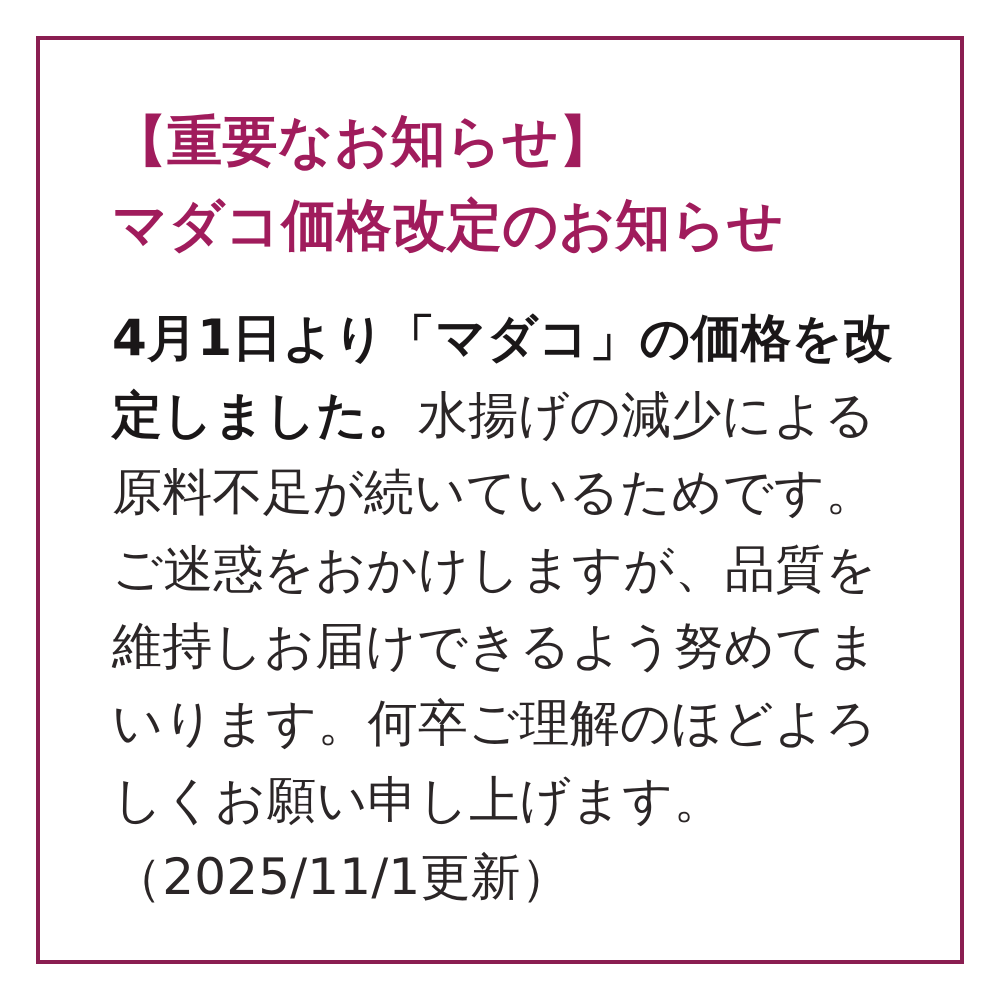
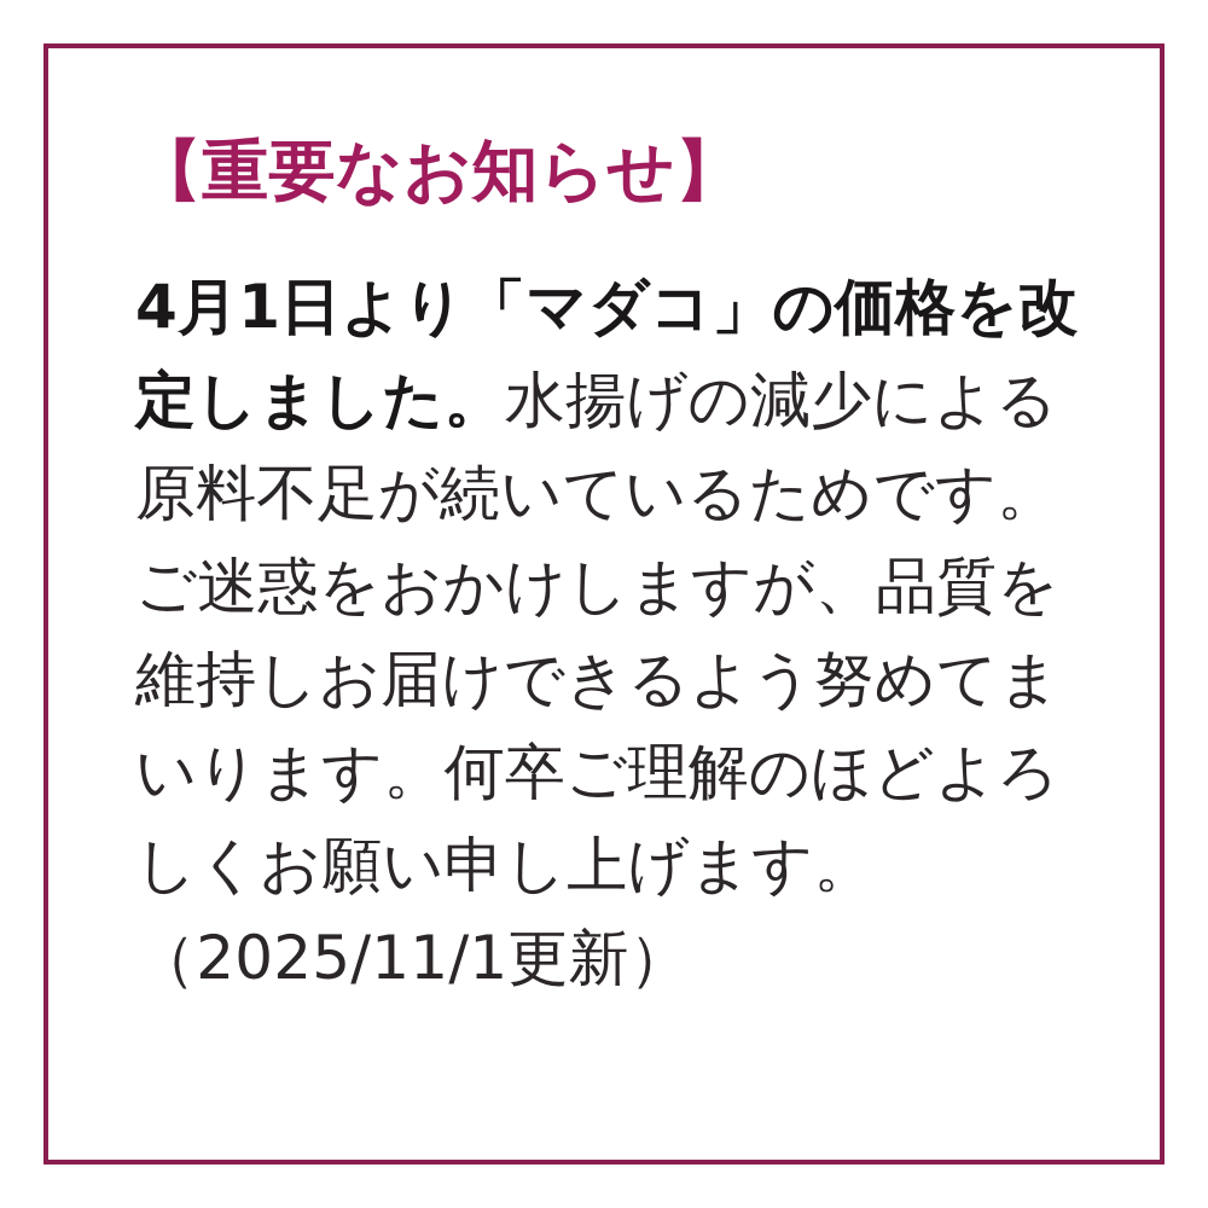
  【重要なお知らせ】
- マダコ価格改定のお知らせ
  4月1日より「マダコ」の価格を改定しました。水揚げの減少による原料不足が続いているためです。ご迷惑をおかけしますが、品質を維持しお届けできるよう努めてまいります。何卒ご理解のほどよろしくお願い申し上げます。（2025/11/1更新）
